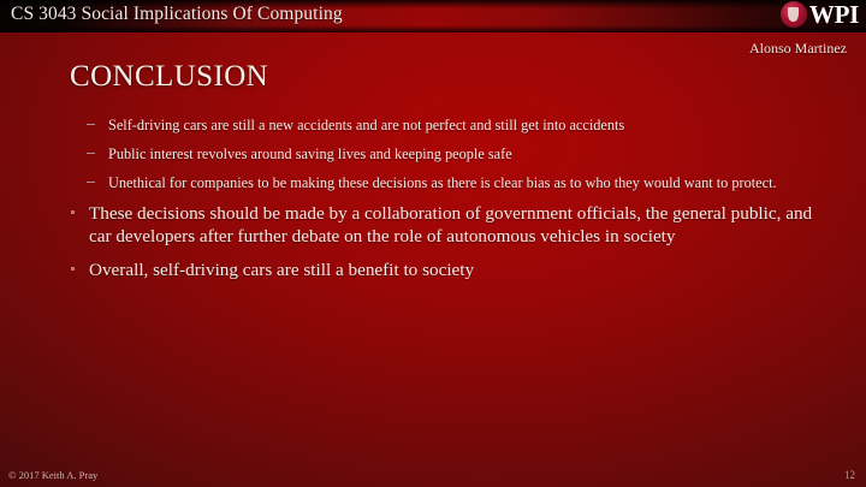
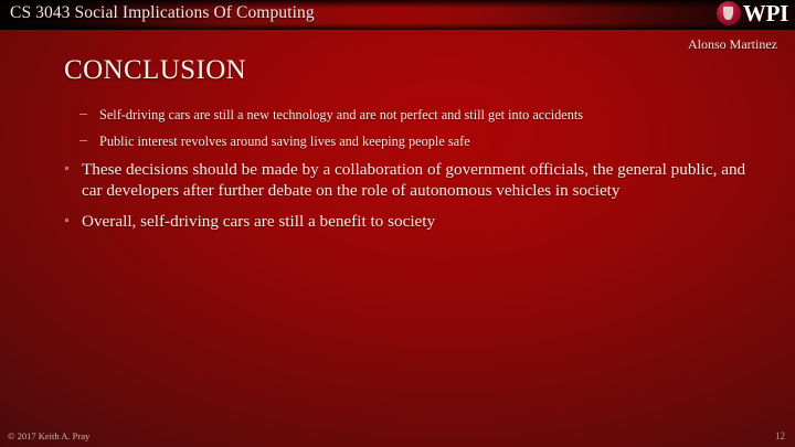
  CS 3043 Social Implications Of Computing
  WPI
  Alonso Martinez
  CONCLUSION
- Self-driving cars are still a new accidents and are not perfect and still get into accidents
+ Self-driving cars are still a new technology and are not perfect and still get into accidents
  Public interest revolves around saving lives and keeping people safe
- Unethical for companies to be making these decisions as there is clear bias as to who they would want to protect.
  These decisions should be made by a collaboration of government officials, the general public, and car developers after further debate on the role of autonomous vehicles in society
  Overall, self-driving cars are still a benefit to society
  © 2017 Keith A. Pray
  12
